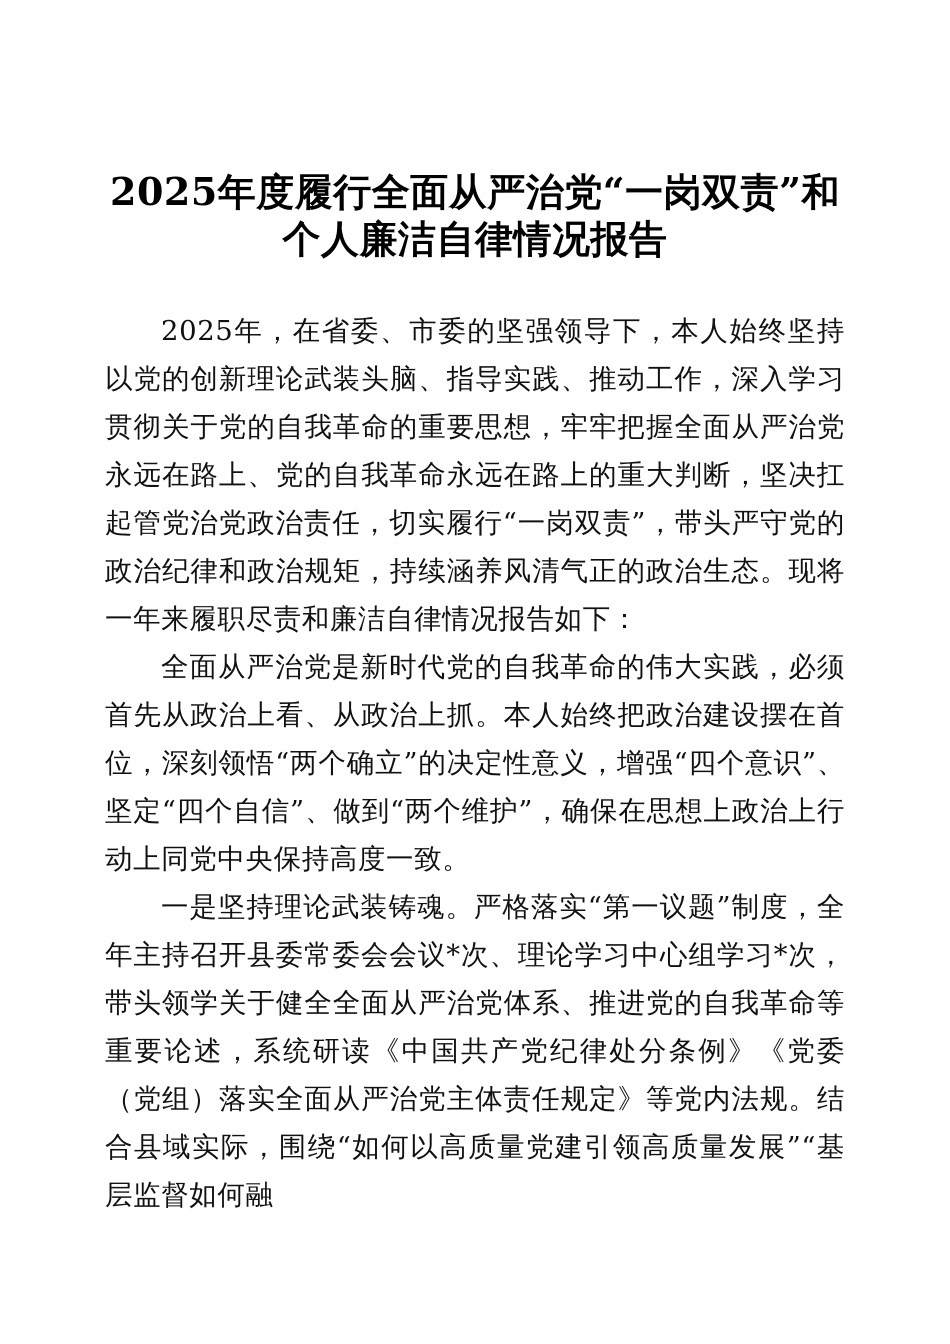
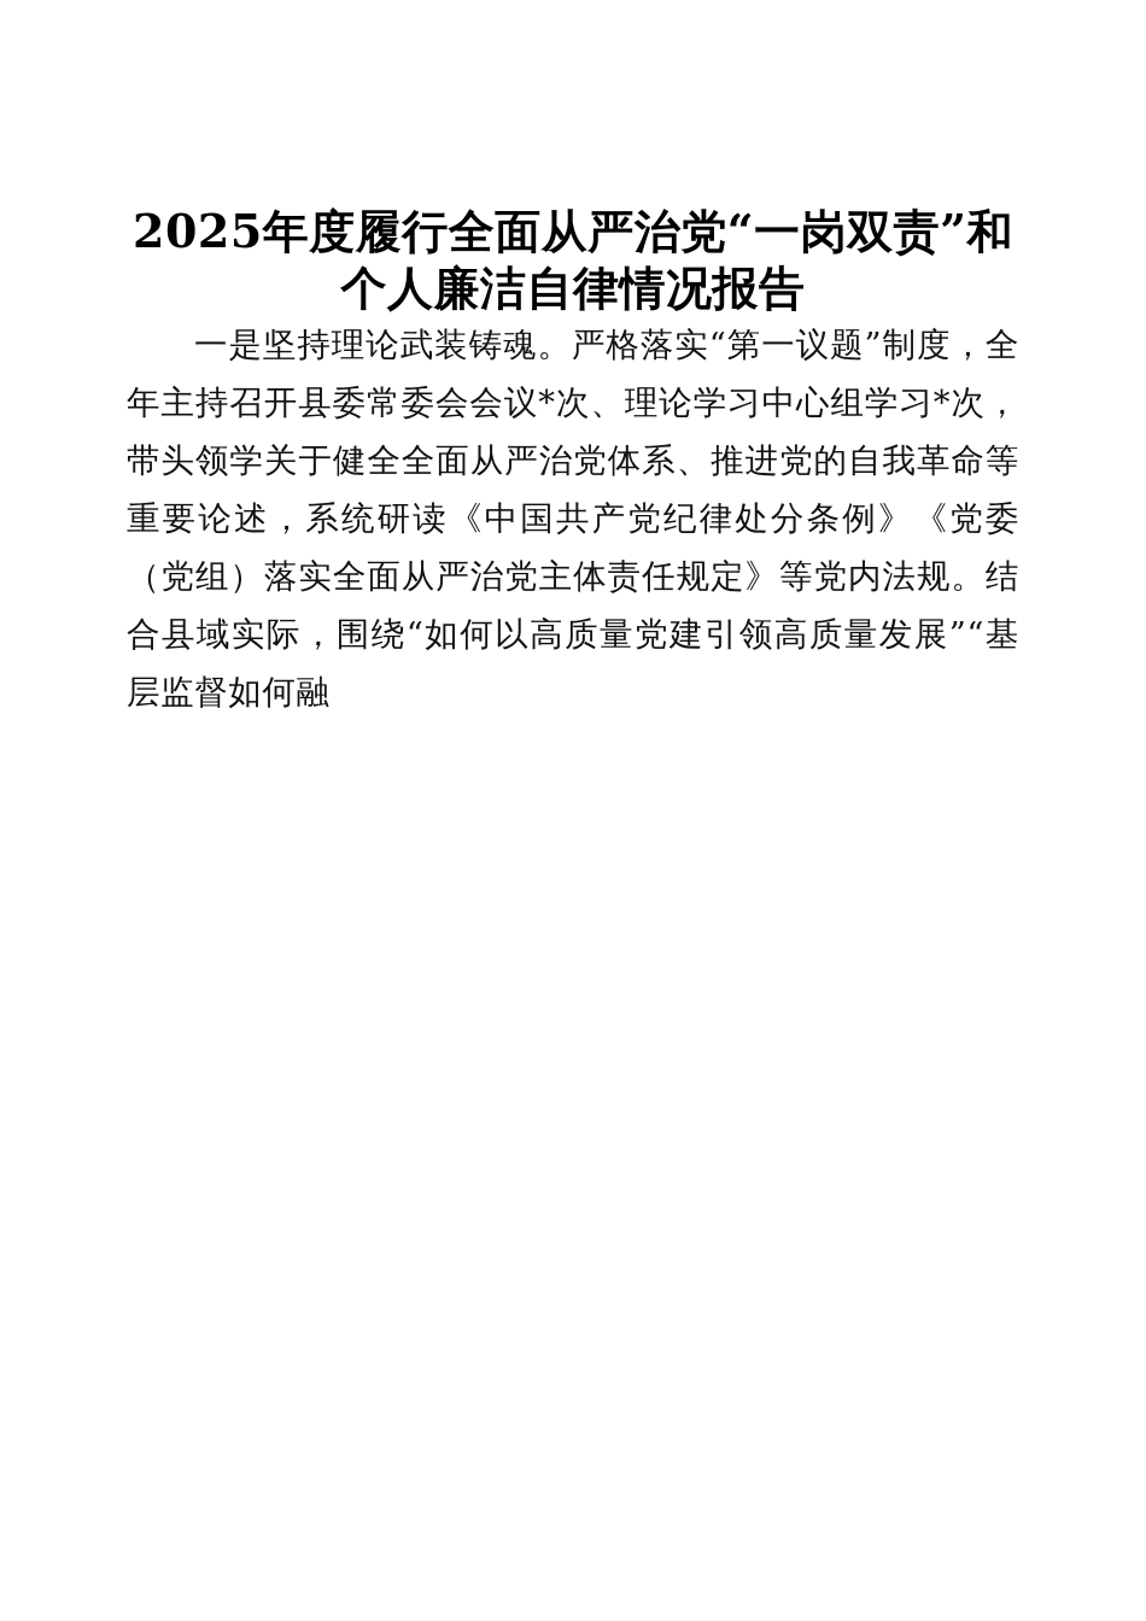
  2025年度履行全面从严治党“一岗双责”和个人廉洁自律情况报告
- 2025年，在省委、市委的坚强领导下，本人始终坚持以党的创新理论武装头脑、指导实践、推动工作，深入学习贯彻关于党的自我革命的重要思想，牢牢把握全面从严治党永远在路上、党的自我革命永远在路上的重大判断，坚决扛起管党治党政治责任，切实履行“一岗双责”，带头严守党的政治纪律和政治规矩，持续涵养风清气正的政治生态。现将一年来履职尽责和廉洁自律情况报告如下：
- 全面从严治党是新时代党的自我革命的伟大实践，必须首先从政治上看、从政治上抓。本人始终把政治建设摆在首位，深刻领悟“两个确立”的决定性意义，增强“四个意识”、坚定“四个自信”、做到“两个维护”，确保在思想上政治上行动上同党中央保持高度一致。
  一是坚持理论武装铸魂。严格落实“第一议题”制度，全年主持召开县委常委会会议*次、理论学习中心组学习*次，带头领学关于健全全面从严治党体系、推进党的自我革命等重要论述，系统研读《中国共产党纪律处分条例》《党委（党组）落实全面从严治党主体责任规定》等党内法规。结合县域实际，围绕“如何以高质量党建引领高质量发展”“基层监督如何融
